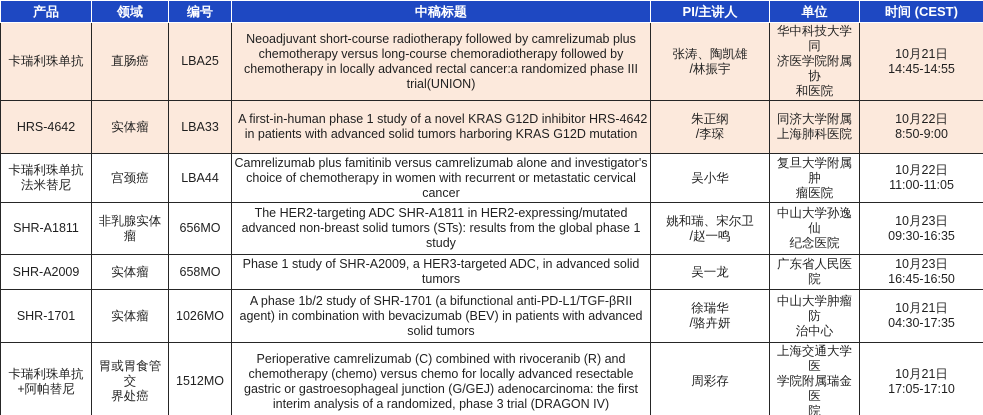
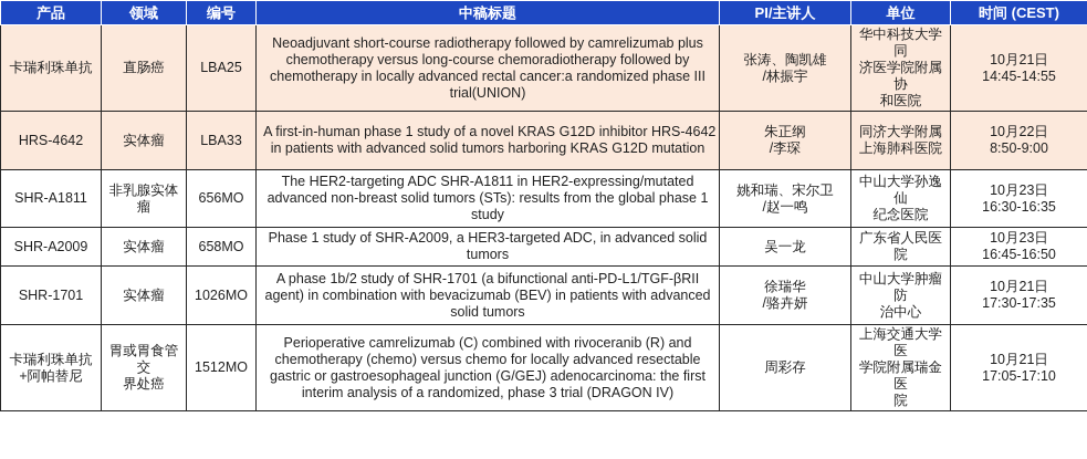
  产品	领域	编号	中稿标题	PI/主讲人	单位	时间 (CEST)
  卡瑞利珠单抗	直肠癌	LBA25	Neoadjuvant short-course radiotherapy followed by camrelizumab plus chemotherapy versus long-course chemoradiotherapy followed by chemotherapy in locally advanced rectal cancer:a randomized phase III trial(UNION)	张涛、陶凯雄 /林振宇	华中科技大学同 济医学院附属协 和医院	10月21日 14:45-14:55
  HRS-4642	实体瘤	LBA33	A first-in-human phase 1 study of a novel KRAS G12D inhibitor HRS-4642 in patients with advanced solid tumors harboring KRAS G12D mutation	朱正纲 /李琛	同济大学附属 上海肺科医院	10月22日 8:50-9:00
- 卡瑞利珠单抗 法米替尼	宫颈癌	LBA44	Camrelizumab plus famitinib versus camrelizumab alone and investigator's choice of chemotherapy in women with recurrent or metastatic cervical cancer	吴小华	复旦大学附属肿 瘤医院	10月22日 11:00-11:05
- SHR-A1811	非乳腺实体瘤	656MO	The HER2-targeting ADC SHR-A1811 in HER2-expressing/mutated advanced non-breast solid tumors (STs): results from the global phase 1 study	姚和瑞、宋尔卫 /赵一鸣	中山大学孙逸仙 纪念医院	10月23日 09:30-16:35
+ SHR-A1811	非乳腺实体瘤	656MO	The HER2-targeting ADC SHR-A1811 in HER2-expressing/mutated advanced non-breast solid tumors (STs): results from the global phase 1 study	姚和瑞、宋尔卫 /赵一鸣	中山大学孙逸仙 纪念医院	10月23日 16:30-16:35
  SHR-A2009	实体瘤	658MO	Phase 1 study of SHR-A2009, a HER3-targeted ADC, in advanced solid tumors	吴一龙	广东省人民医院	10月23日 16:45-16:50
- SHR-1701	实体瘤	1026MO	A phase 1b/2 study of SHR-1701 (a bifunctional anti-PD-L1/TGF-βRII agent) in combination with bevacizumab (BEV) in patients with advanced solid tumors	徐瑞华 /骆卉妍	中山大学肿瘤防 治中心	10月21日 04:30-17:35
+ SHR-1701	实体瘤	1026MO	A phase 1b/2 study of SHR-1701 (a bifunctional anti-PD-L1/TGF-βRII agent) in combination with bevacizumab (BEV) in patients with advanced solid tumors	徐瑞华 /骆卉妍	中山大学肿瘤防 治中心	10月21日 17:30-17:35
  卡瑞利珠单抗 +阿帕替尼	胃或胃食管交 界处癌	1512MO	Perioperative camrelizumab (C) combined with rivoceranib (R) and chemotherapy (chemo) versus chemo for locally advanced resectable gastric or gastroesophageal junction (G/GEJ) adenocarcinoma: the first interim analysis of a randomized, phase 3 trial (DRAGON IV)	周彩存	上海交通大学医 学院附属瑞金医 院	10月21日 17:05-17:10
